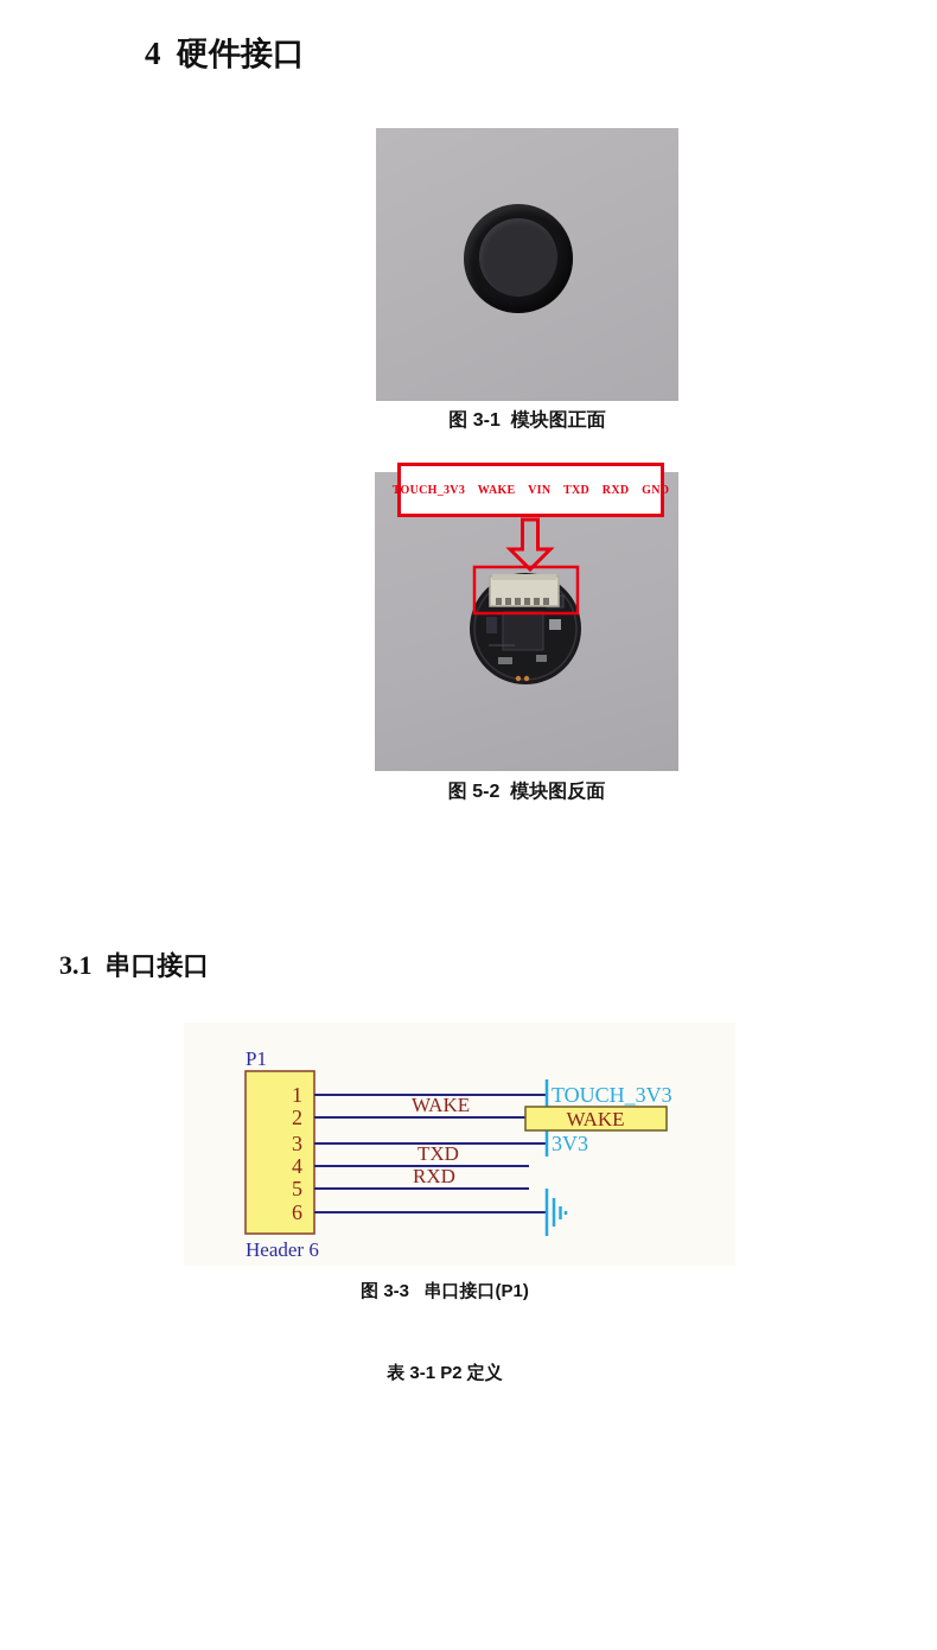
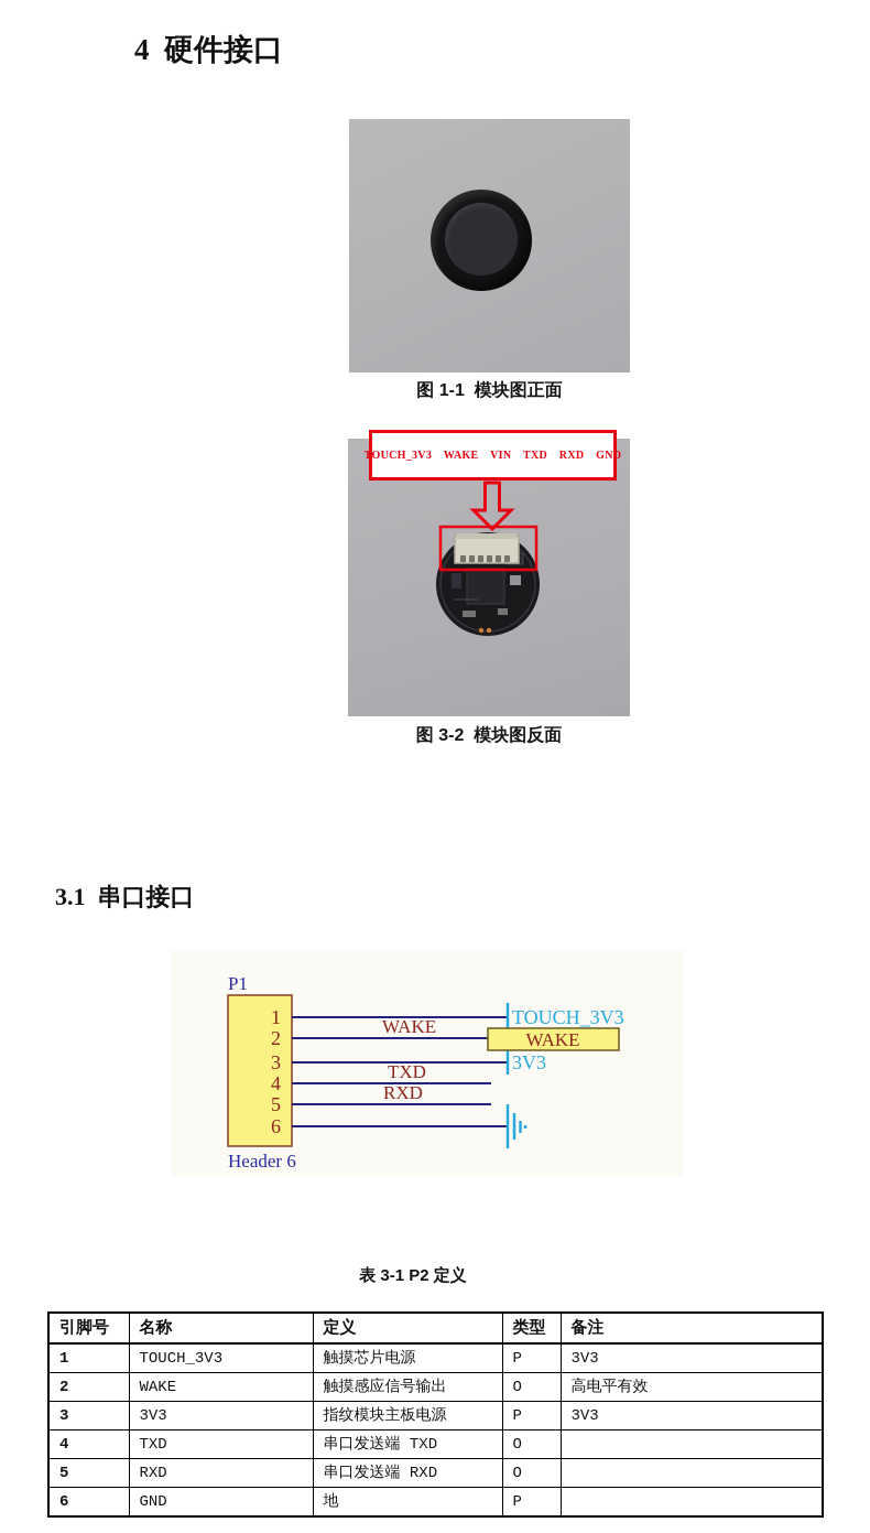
  4 硬件接口
- 图 3-1 模块图正面
+ 图 1-1 模块图正面
  TOUCH_3V3 WAKE VIN TXD RXD GND
- 图 5-2 模块图反面
+ 图 3-2 模块图反面
  3.1 串口接口
  P1
  1
  2
  3
  4
  5
  6
  WAKE
  TXD
  RXD
  TOUCH_3V3
  WAKE
  3V3
  Header 6
- 图 3-3 串口接口(P1)
  表 3-1 P2 定义
+ 引脚号	名称	定义	类型	备注
+ 1	TOUCH_3V3	触摸芯片电源	P	3V3
+ 2	WAKE	触摸感应信号输出	O	高电平有效
+ 3	3V3	指纹模块主板电源	P	3V3
+ 4	TXD	串口发送端 TXD	O
+ 5	RXD	串口发送端 RXD	O
+ 6	GND	地	P
